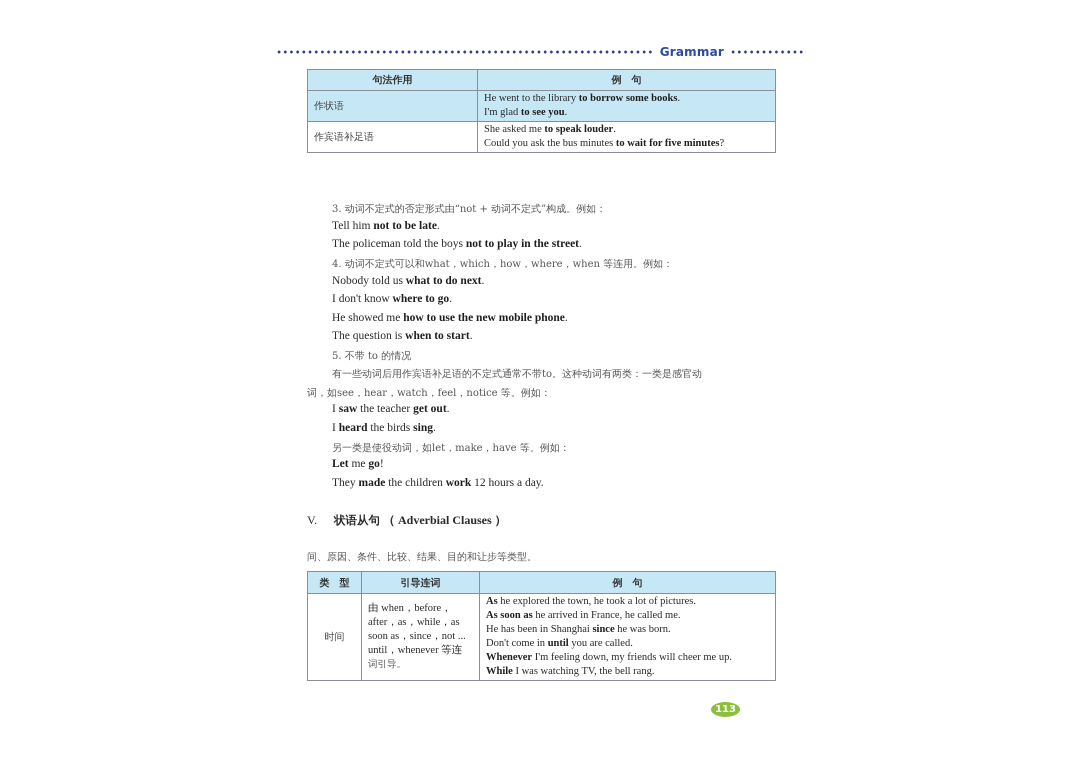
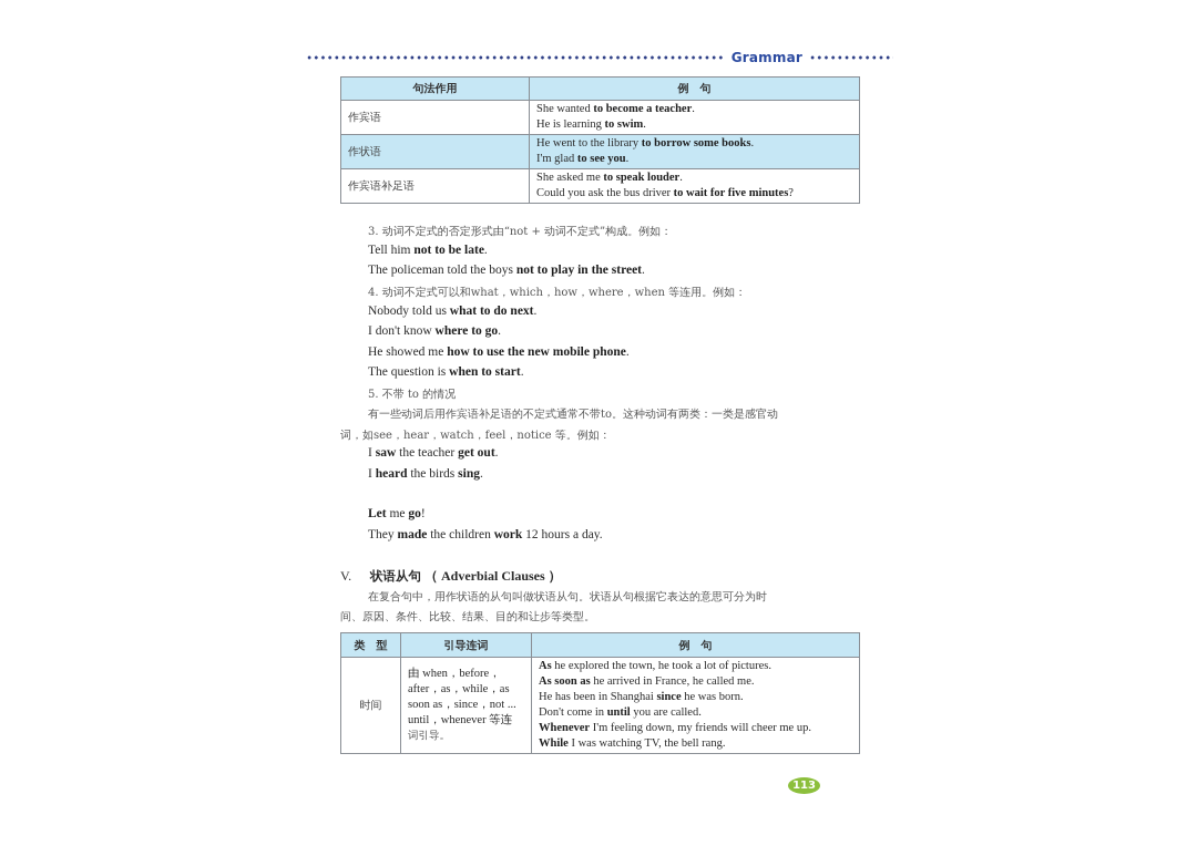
  Grammar
  句法作用	例 句
+ 作宾语	She wanted to become a teacher. He is learning to swim.
  作状语	He went to the library to borrow some books. I'm glad to see you.
- 作宾语补足语	She asked me to speak louder. Could you ask the bus minutes to wait for five minutes?
+ 作宾语补足语	She asked me to speak louder. Could you ask the bus driver to wait for five minutes?
  3. 动词不定式的否定形式由“not + 动词不定式”构成。例如：
  Tell him not to be late.
  The policeman told the boys not to play in the street.
  4. 动词不定式可以和what，which，how，where，when 等连用。例如：
  Nobody told us what to do next.
  I don't know where to go.
  He showed me how to use the new mobile phone.
  The question is when to start.
  5. 不带 to 的情况
  有一些动词后用作宾语补足语的不定式通常不带to。这种动词有两类：一类是感官动
  词，如see，hear，watch，feel，notice 等。例如：
  I saw the teacher get out.
  I heard the birds sing.
- 另一类是使役动词，如let，make，have 等。例如：
  Let me go!
  They made the children work 12 hours a day.
  V. 状语从句 （ Adverbial Clauses ）
+ 在复合句中，用作状语的从句叫做状语从句。状语从句根据它表达的意思可分为时
  间、原因、条件、比较、结果、目的和让步等类型。
  类 型	引导连词	例 句
  时间	由 when，before， after，as，while，as soon as，since，not ... until，whenever 等连 词引导。	As he explored the town, he took a lot of pictures. As soon as he arrived in France, he called me. He has been in Shanghai since he was born. Don't come in until you are called. Whenever I'm feeling down, my friends will cheer me up. While I was watching TV, the bell rang.
  113
